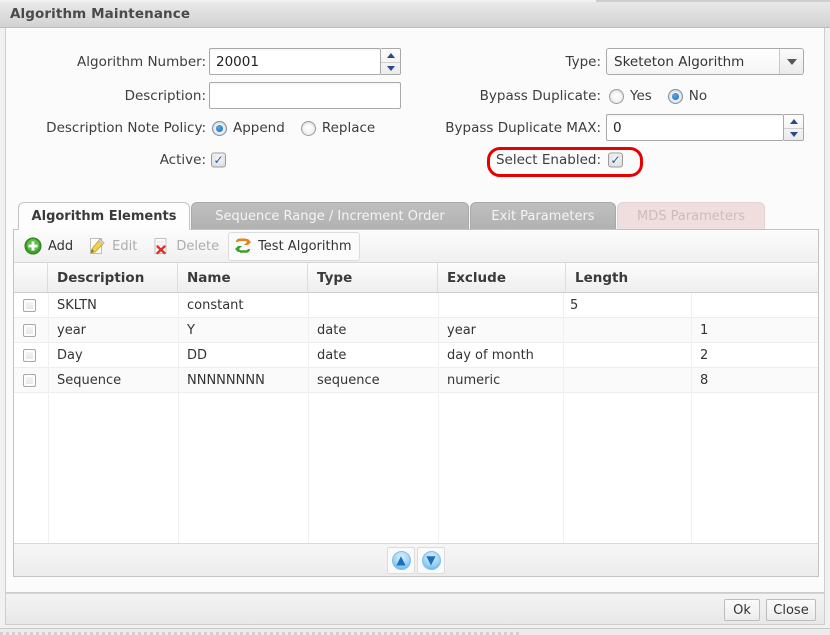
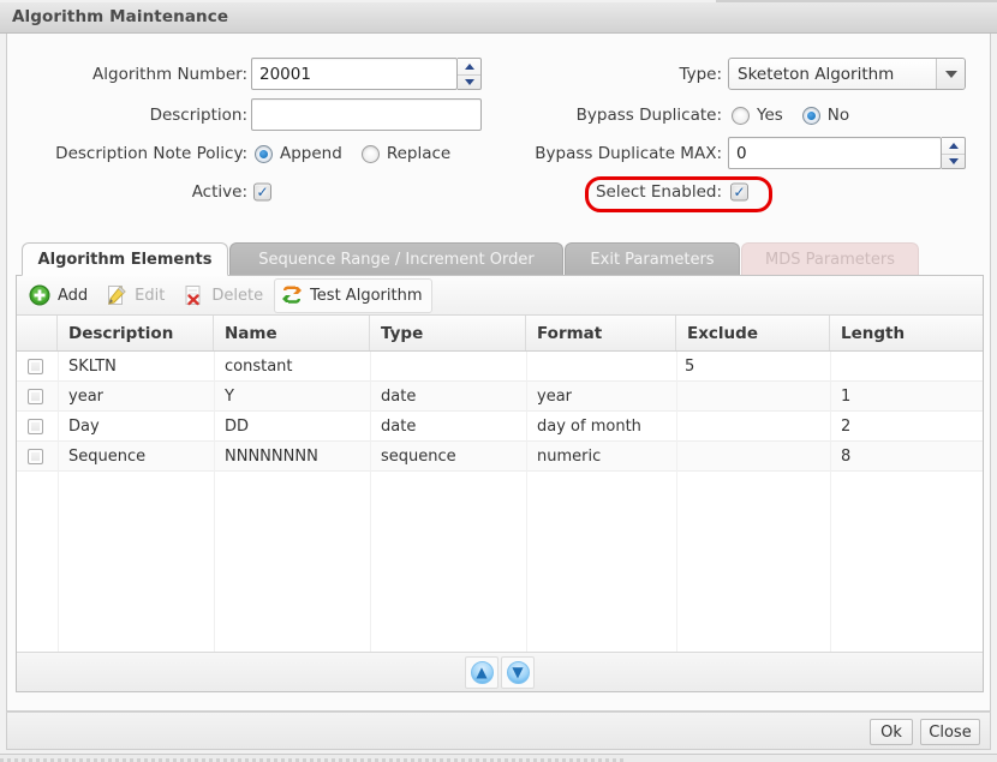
  Algorithm Maintenance
  Algorithm Number:
  20001
  Description:
  Description Note Policy:
  Append
  Replace
  Active:
  ✓
  Type:
  Sketeton Algorithm
  Bypass Duplicate:
  Yes
  No
  Bypass Duplicate MAX:
  0
  Select Enabled:
  ✓
  Algorithm Elements
  Sequence Range / Increment Order
  Exit Parameters
  MDS Parameters
  Add
  Edit
  Delete
  Test Algorithm
  Description
  Name
  Type
+ Format
  Exclude
  Length
  SKLTN
  constant
  5
  year
  Y
  date
  year
  1
  Day
  DD
  date
  day of month
  2
  Sequence
  NNNNNNNN
  sequence
  numeric
  8
  ▲
  ▼
  Ok
  Close
